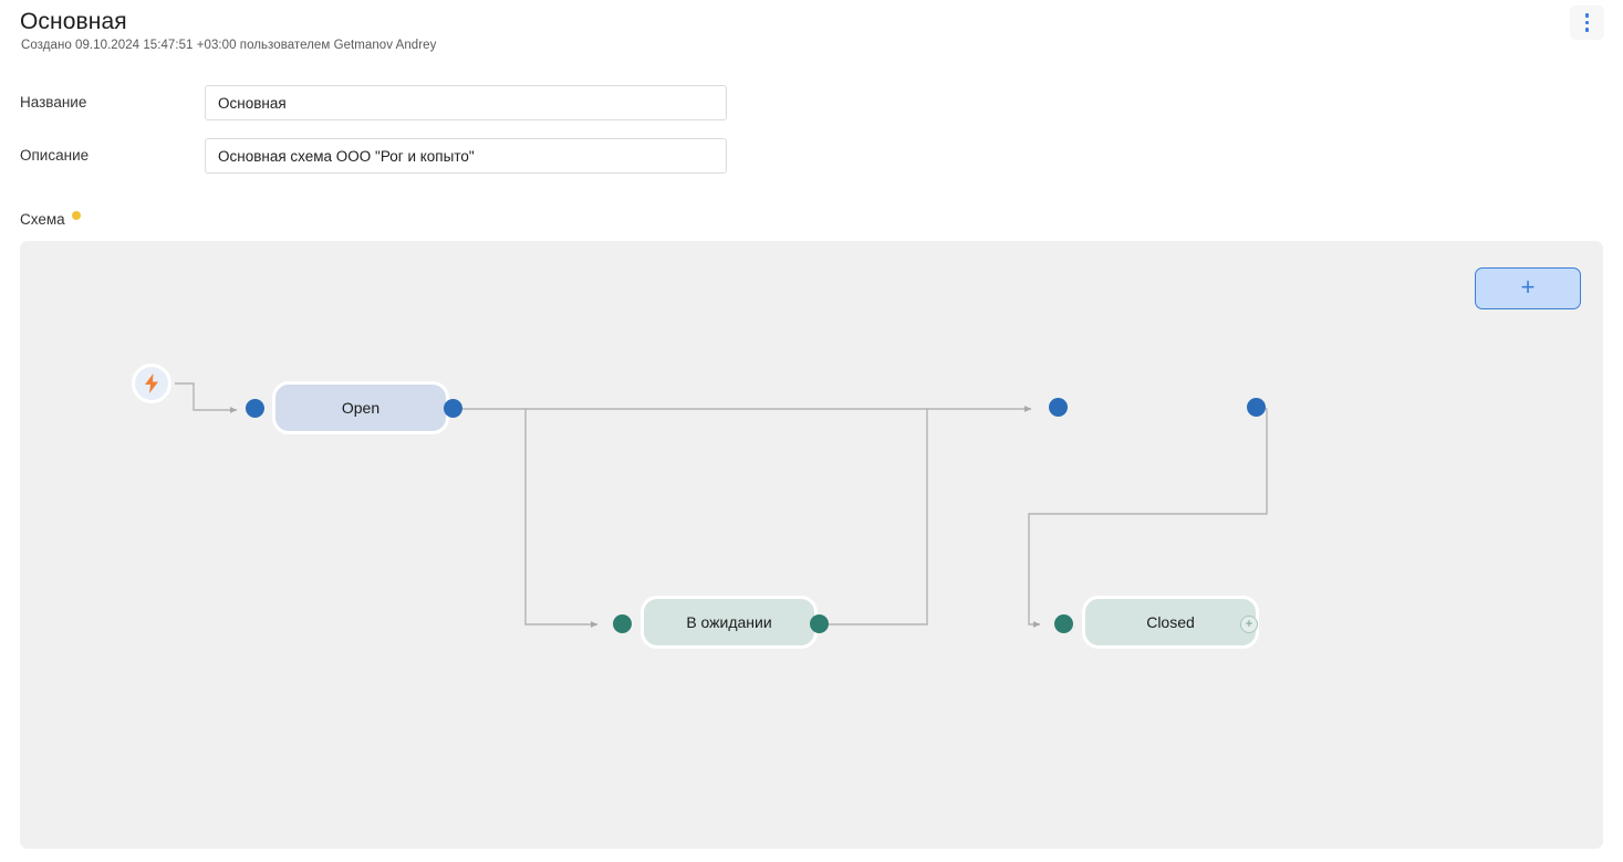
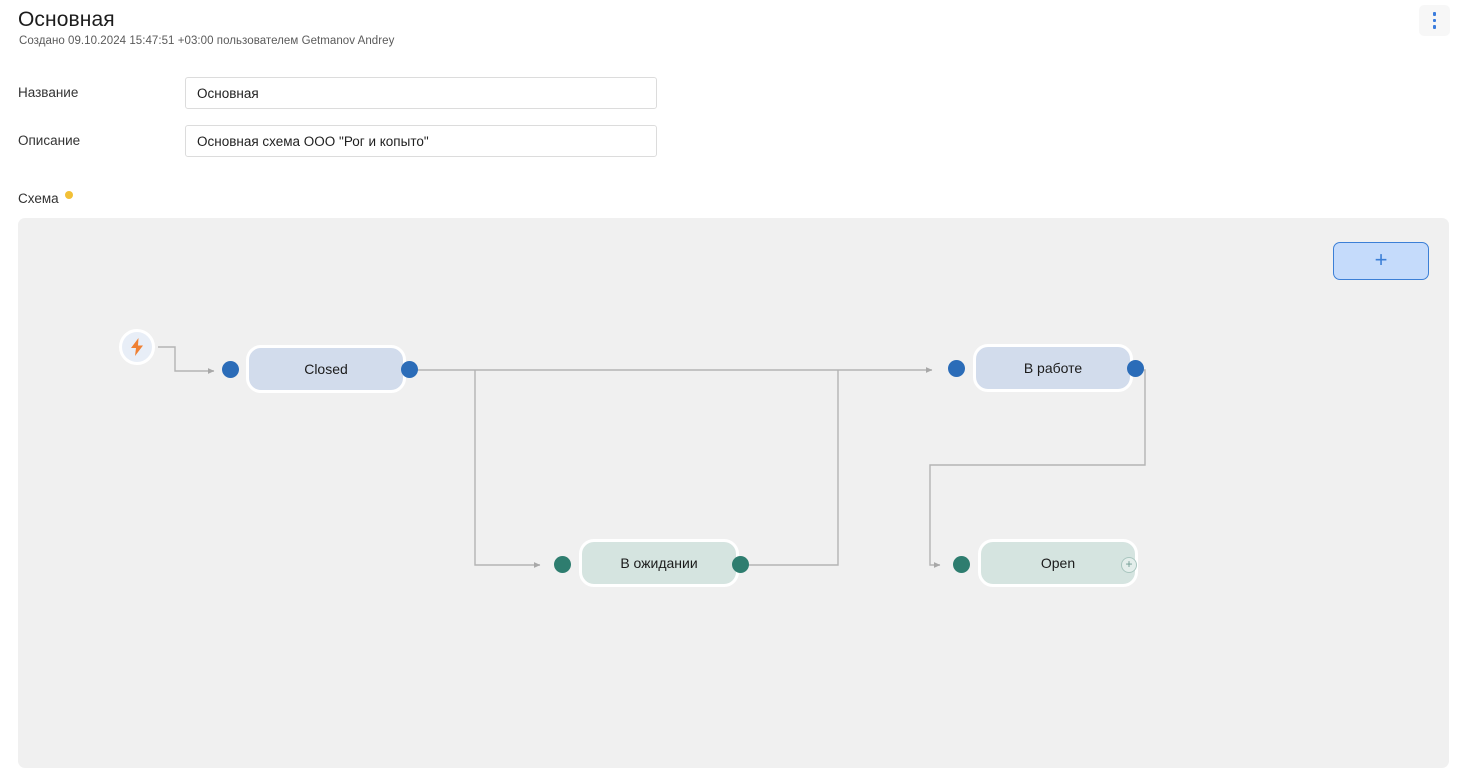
  Основная
  Создано 09.10.2024 15:47:51 +03:00 пользователем Getmanov Andrey
  Название
  Основная
  Описание
  Основная схема ООО "Рог и копыто"
  Схема
  +
- Open
+ Closed
+ В работе
  В ожидании
- Closed
+ Open
  +
